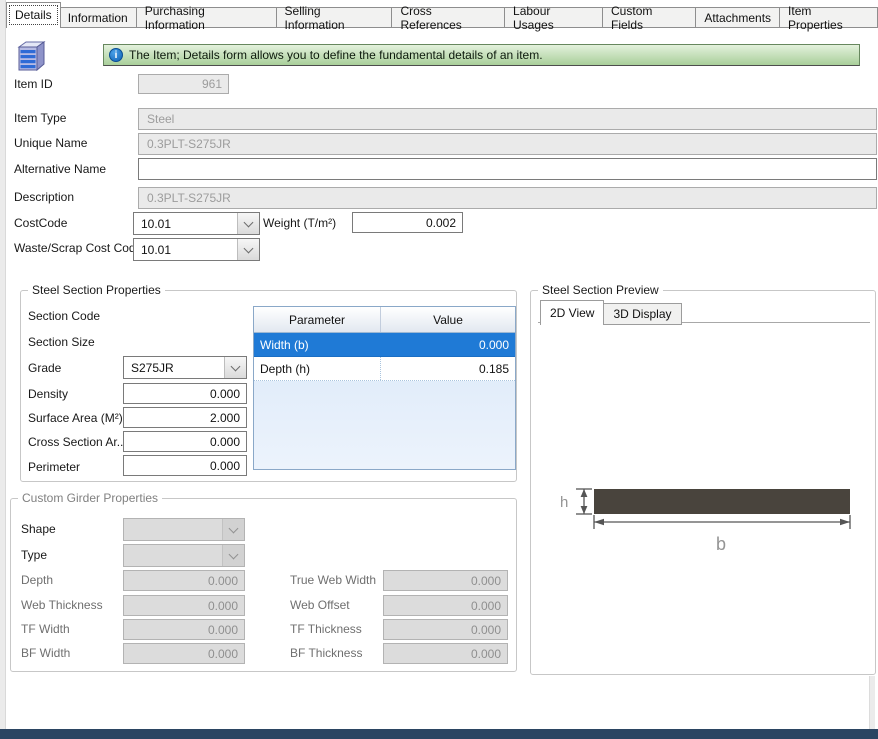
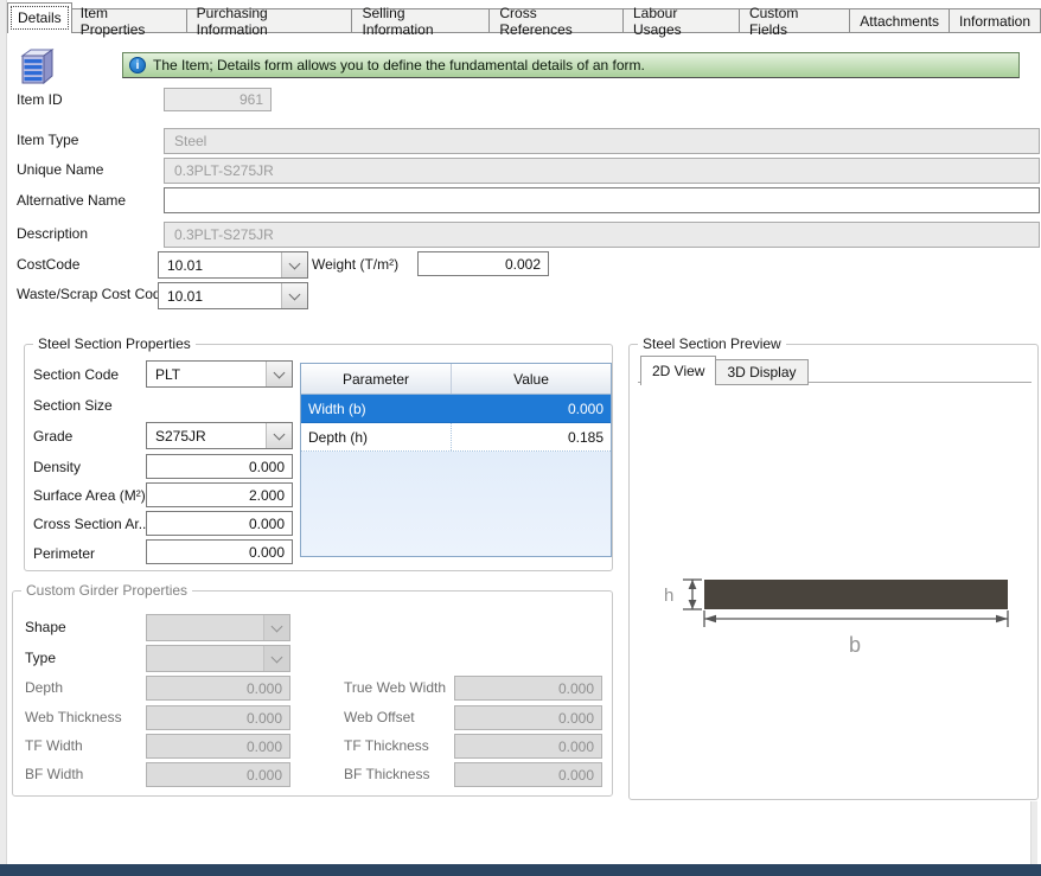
- Information
+ Item Properties
  Purchasing Information
  Selling Information
  Cross References
  Labour Usages
  Custom Fields
  Attachments
- Item Properties
+ Information
  i
- The Item; Details form allows you to define the fundamental details of an item.
+ The Item; Details form allows you to define the fundamental details of an form.
  Item ID
  961
  Item Type
  Steel
  Unique Name
  0.3PLT-S275JR
  Alternative Name
  Description
  0.3PLT-S275JR
  CostCode
  10.01
  Weight (T/m²)
  0.002
  Waste/Scrap Cost Co
  10.01
  Steel Section Properties
  Section Code
+ PLT
  Section Size
  Grade
  S275JR
  Density
  0.000
  Surface Area (M²)
  2.000
  Cross Section Ar..
  0.000
  Perimeter
  0.000
  Parameter
  Value
  Width (b)
  0.000
  Depth (h)
  0.185
  Steel Section Preview
  2D View
  3D Display
  h
  b
  Custom Girder Properties
  Shape
  Type
  Depth
  0.000
  True Web Width
  0.000
  Web Thickness
  0.000
  Web Offset
  0.000
  TF Width
  0.000
  TF Thickness
  0.000
  BF Width
  0.000
  BF Thickness
  0.000
